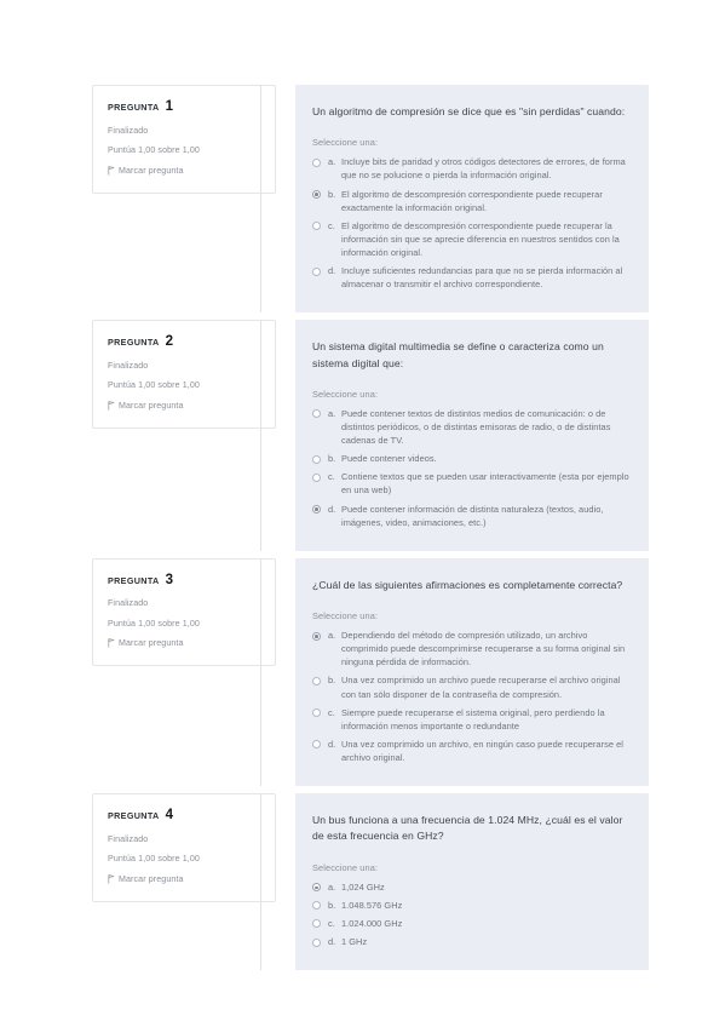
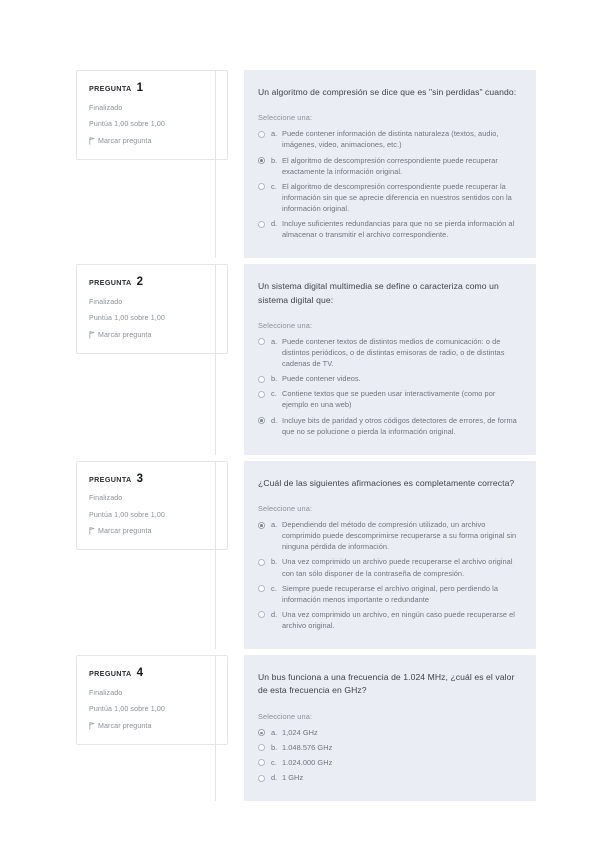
  PREGUNTA
  1
  Finalizado
  Puntúa 1,00 sobre 1,00
  Marcar pregunta
  Un algoritmo de compresión se dice que es "sin perdidas" cuando:
  Seleccione una:
  a.
- Incluye bits de paridad y otros códigos detectores de errores, de forma que no se polucione o pierda la información original.
+ Puede contener información de distinta naturaleza (textos, audio, imágenes, video, animaciones, etc.)
  b.
  El algoritmo de descompresión correspondiente puede recuperar exactamente la información original.
  c.
  El algoritmo de descompresión correspondiente puede recuperar la información sin que se aprecie diferencia en nuestros sentidos con la información original.
  d.
  Incluye suficientes redundancias para que no se pierda información al almacenar o transmitir el archivo correspondiente.
  PREGUNTA
  2
  Finalizado
  Puntúa 1,00 sobre 1,00
  Marcar pregunta
  Un sistema digital multimedia se define o caracteriza como un sistema digital que:
  Seleccione una:
  a.
  Puede contener textos de distintos medios de comunicación: o de distintos periódicos, o de distintas emisoras de radio, o de distintas cadenas de TV.
  b.
  Puede contener videos.
  c.
- Contiene textos que se pueden usar interactivamente (esta por ejemplo en una web)
+ Contiene textos que se pueden usar interactivamente (como por ejemplo en una web)
  d.
- Puede contener información de distinta naturaleza (textos, audio, imágenes, video, animaciones, etc.)
+ Incluye bits de paridad y otros códigos detectores de errores, de forma que no se polucione o pierda la información original.
  PREGUNTA
  3
  Finalizado
  Puntúa 1,00 sobre 1,00
  Marcar pregunta
  ¿Cuál de las siguientes afirmaciones es completamente correcta?
  Seleccione una:
  a.
  Dependiendo del método de compresión utilizado, un archivo comprimido puede descomprimirse recuperarse a su forma original sin ninguna pérdida de información.
  b.
  Una vez comprimido un archivo puede recuperarse el archivo original con tan sólo disponer de la contraseña de compresión.
  c.
- Siempre puede recuperarse el sistema original, pero perdiendo la información menos importante o redundante
+ Siempre puede recuperarse el archivo original, pero perdiendo la información menos importante o redundante
  d.
  Una vez comprimido un archivo, en ningún caso puede recuperarse el archivo original.
  PREGUNTA
  4
  Finalizado
  Puntúa 1,00 sobre 1,00
  Marcar pregunta
  Un bus funciona a una frecuencia de 1.024 MHz, ¿cuál es el valor de esta frecuencia en GHz?
  Seleccione una:
  a.
  1,024 GHz
  b.
  1.048.576 GHz
  c.
  1.024.000 GHz
  d.
  1 GHz
